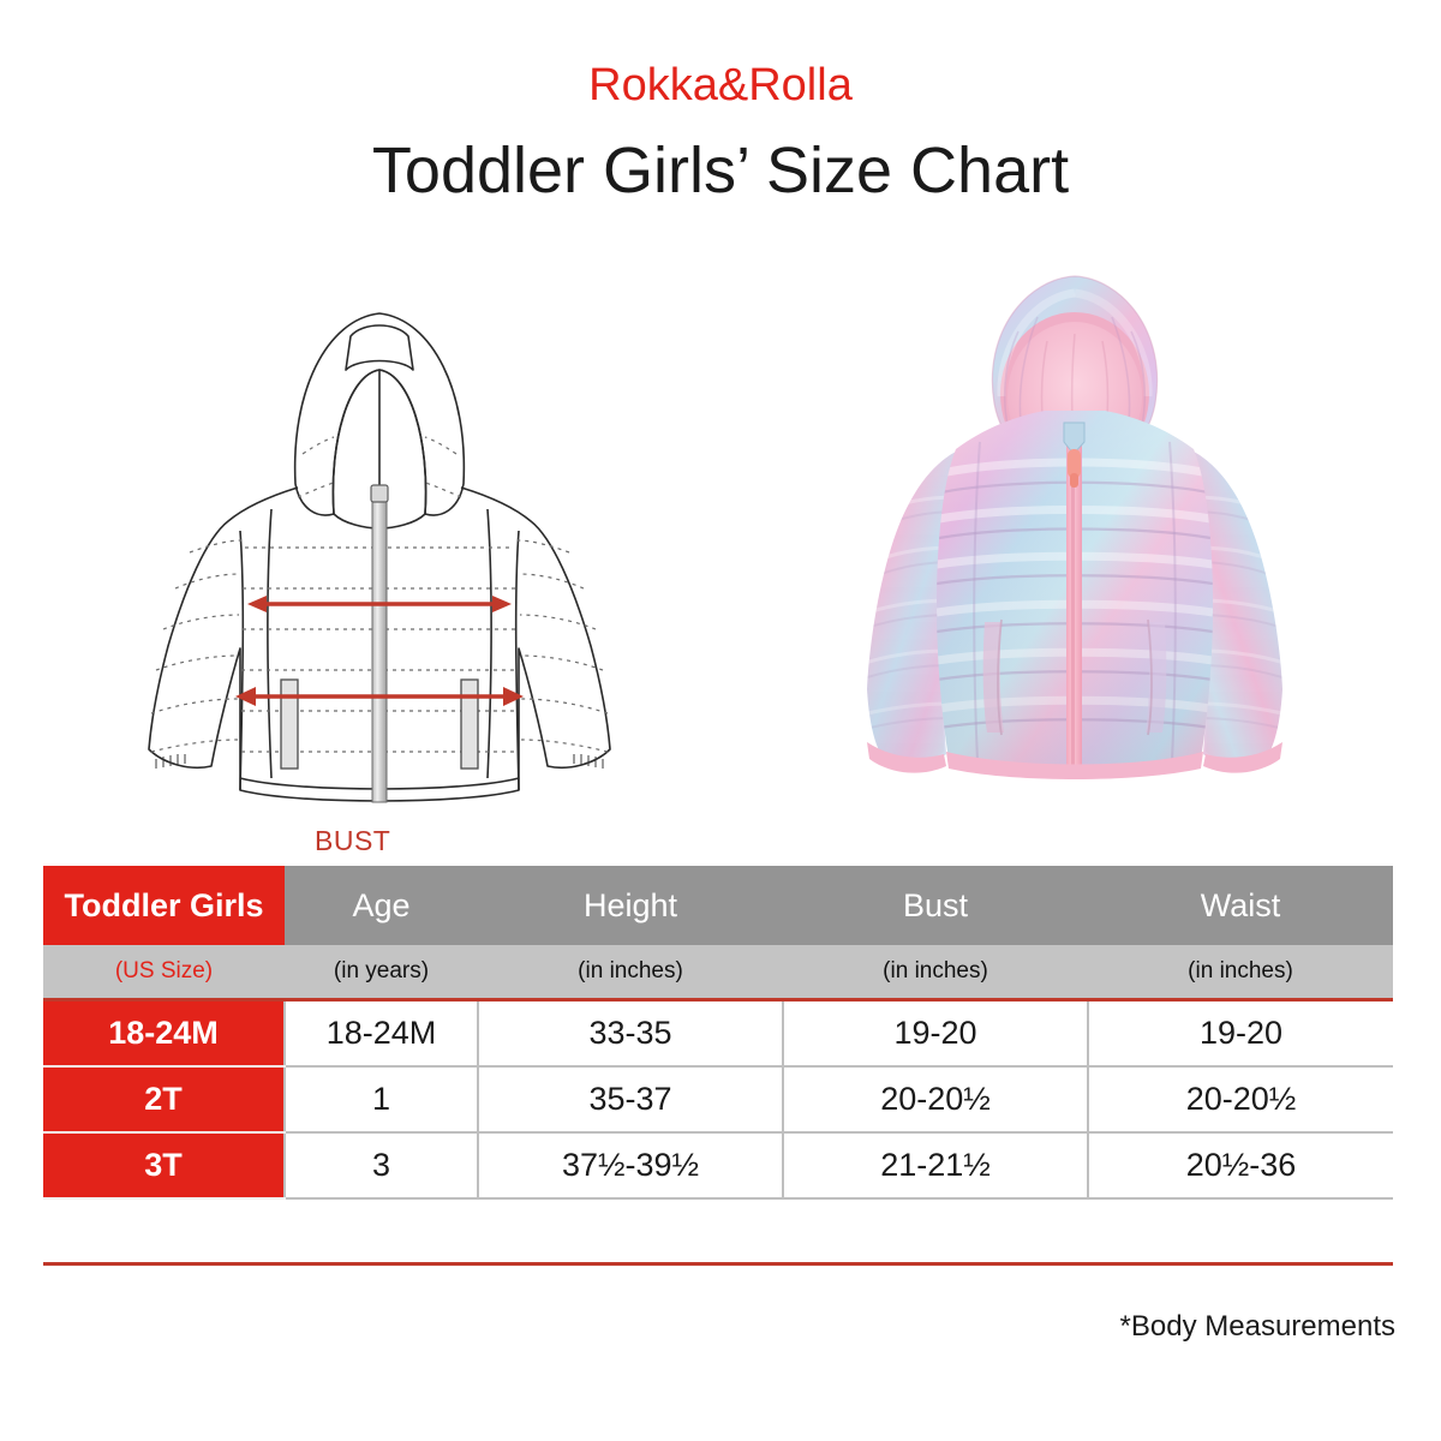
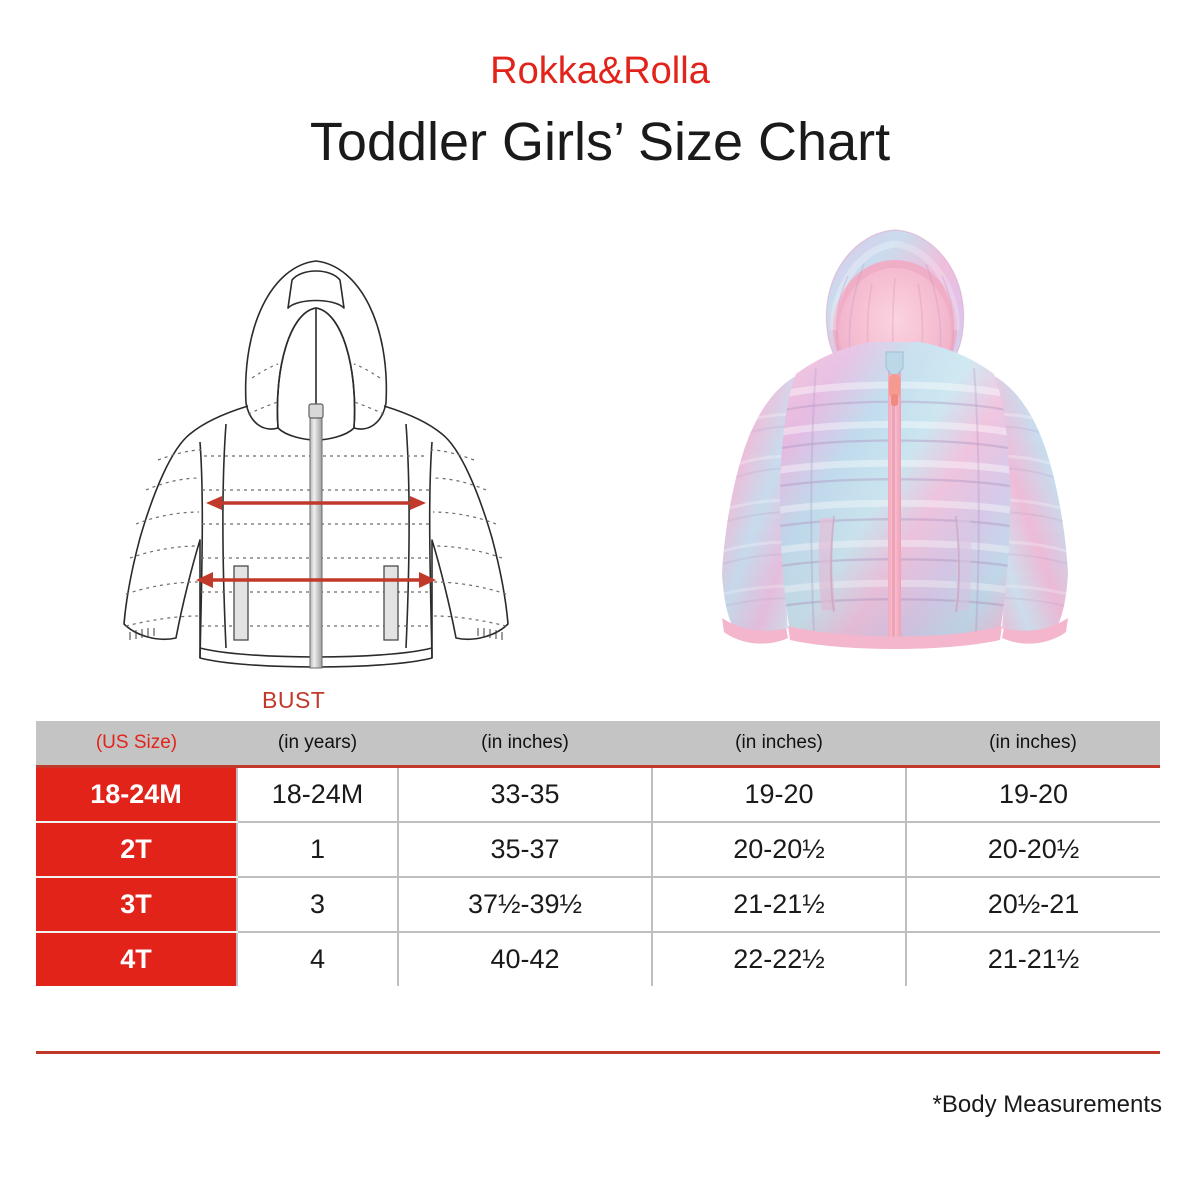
  Rokka&Rolla
  Toddler Girls’ Size Chart
  BUST
- Toddler Girls	Age	Height	Bust	Waist
  (US Size)	(in years)	(in inches)	(in inches)	(in inches)
  18-24M	18-24M	33-35	19-20	19-20
  2T	1	35-37	20-20½	20-20½
- 3T	3	37½-39½	21-21½	20½-36
+ 3T	3	37½-39½	21-21½	20½-21
+ 4T	4	40-42	22-22½	21-21½
  *Body Measurements
